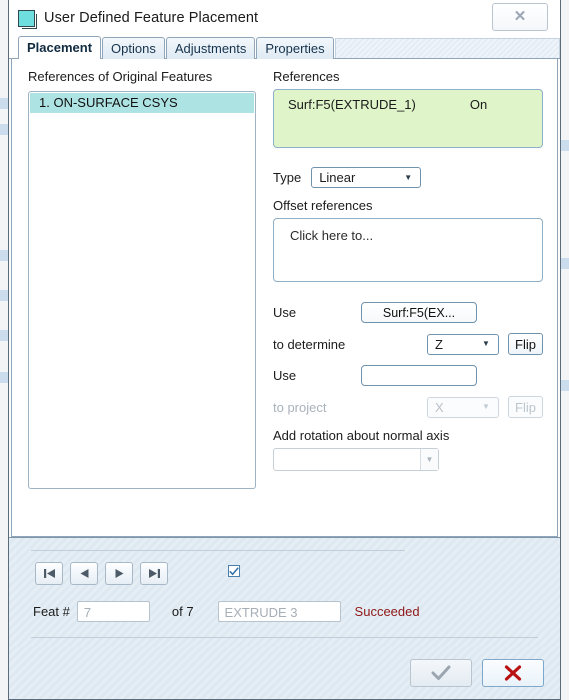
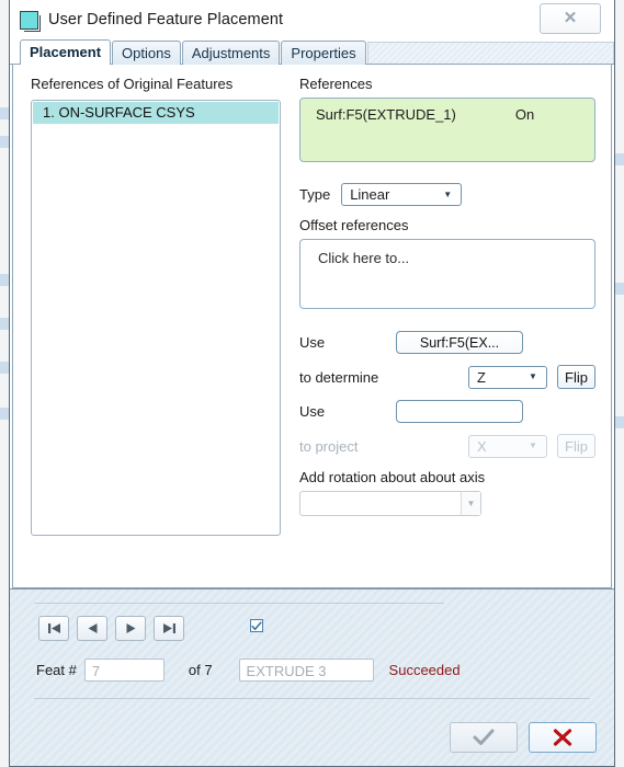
  User Defined Feature Placement
  ✕
  Placement
  Options
  Adjustments
  Properties
  References of Original Features
  1. ON-SURFACE CSYS
  References
  Surf:F5(EXTRUDE_1)
  On
  Type
  Linear
  ▼
  Offset references
  Click here to...
  Use
  Surf:F5(EX...
  to determine
  Z
  ▼
  Flip
  Use
  to project
  X
  ▼
  Flip
- Add rotation about normal axis
+ Add rotation about about axis
  ▼
  Feat #
  7
  of 7
  EXTRUDE 3
  Succeeded
